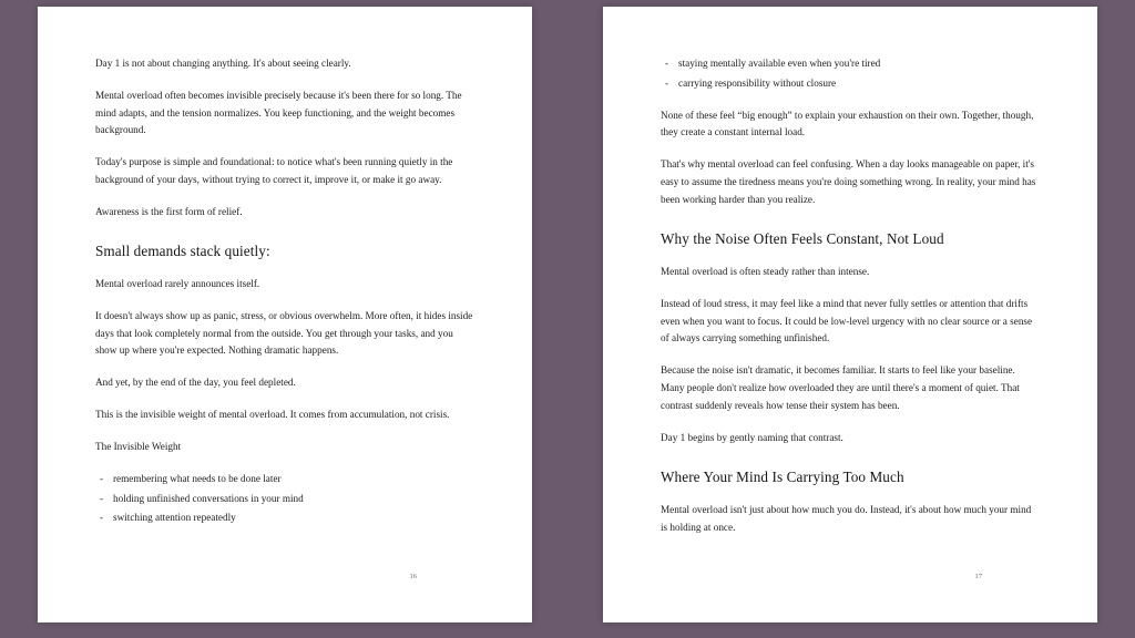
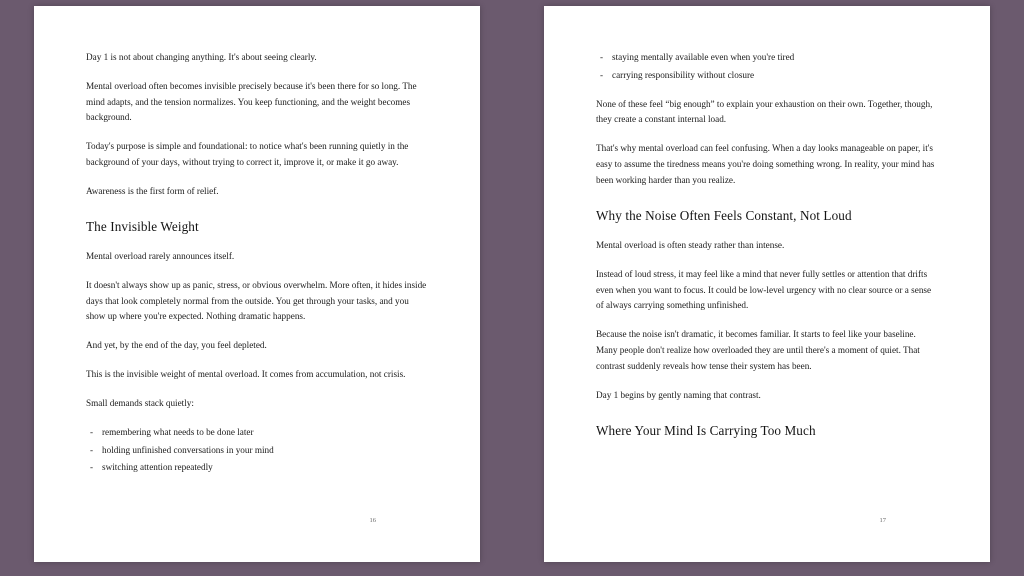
  Day 1 is not about changing anything. It's about seeing clearly.
  Mental overload often becomes invisible precisely because it's been there for so long. The mind adapts, and the tension normalizes. You keep functioning, and the weight becomes background.
  Today's purpose is simple and foundational: to notice what's been running quietly in the background of your days, without trying to correct it, improve it, or make it go away.
  Awareness is the first form of relief.
- Small demands stack quietly:
+ The Invisible Weight
  Mental overload rarely announces itself.
  It doesn't always show up as panic, stress, or obvious overwhelm. More often, it hides inside days that look completely normal from the outside. You get through your tasks, and you show up where you're expected. Nothing dramatic happens.
  And yet, by the end of the day, you feel depleted.
  This is the invisible weight of mental overload. It comes from accumulation, not crisis.
- The Invisible Weight
+ Small demands stack quietly:
  remembering what needs to be done later
  holding unfinished conversations in your mind
  switching attention repeatedly
  staying mentally available even when you're tired
  carrying responsibility without closure
  None of these feel “big enough” to explain your exhaustion on their own. Together, though, they create a constant internal load.
  That's why mental overload can feel confusing. When a day looks manageable on paper, it's easy to assume the tiredness means you're doing something wrong. In reality, your mind has been working harder than you realize.
  Why the Noise Often Feels Constant, Not Loud
  Mental overload is often steady rather than intense.
  Instead of loud stress, it may feel like a mind that never fully settles or attention that drifts even when you want to focus. It could be low-level urgency with no clear source or a sense of always carrying something unfinished.
  Because the noise isn't dramatic, it becomes familiar. It starts to feel like your baseline. Many people don't realize how overloaded they are until there's a moment of quiet. That contrast suddenly reveals how tense their system has been.
  Day 1 begins by gently naming that contrast.
  Where Your Mind Is Carrying Too Much
- Mental overload isn't just about how much you do. Instead, it's about how much your mind is holding at once.
